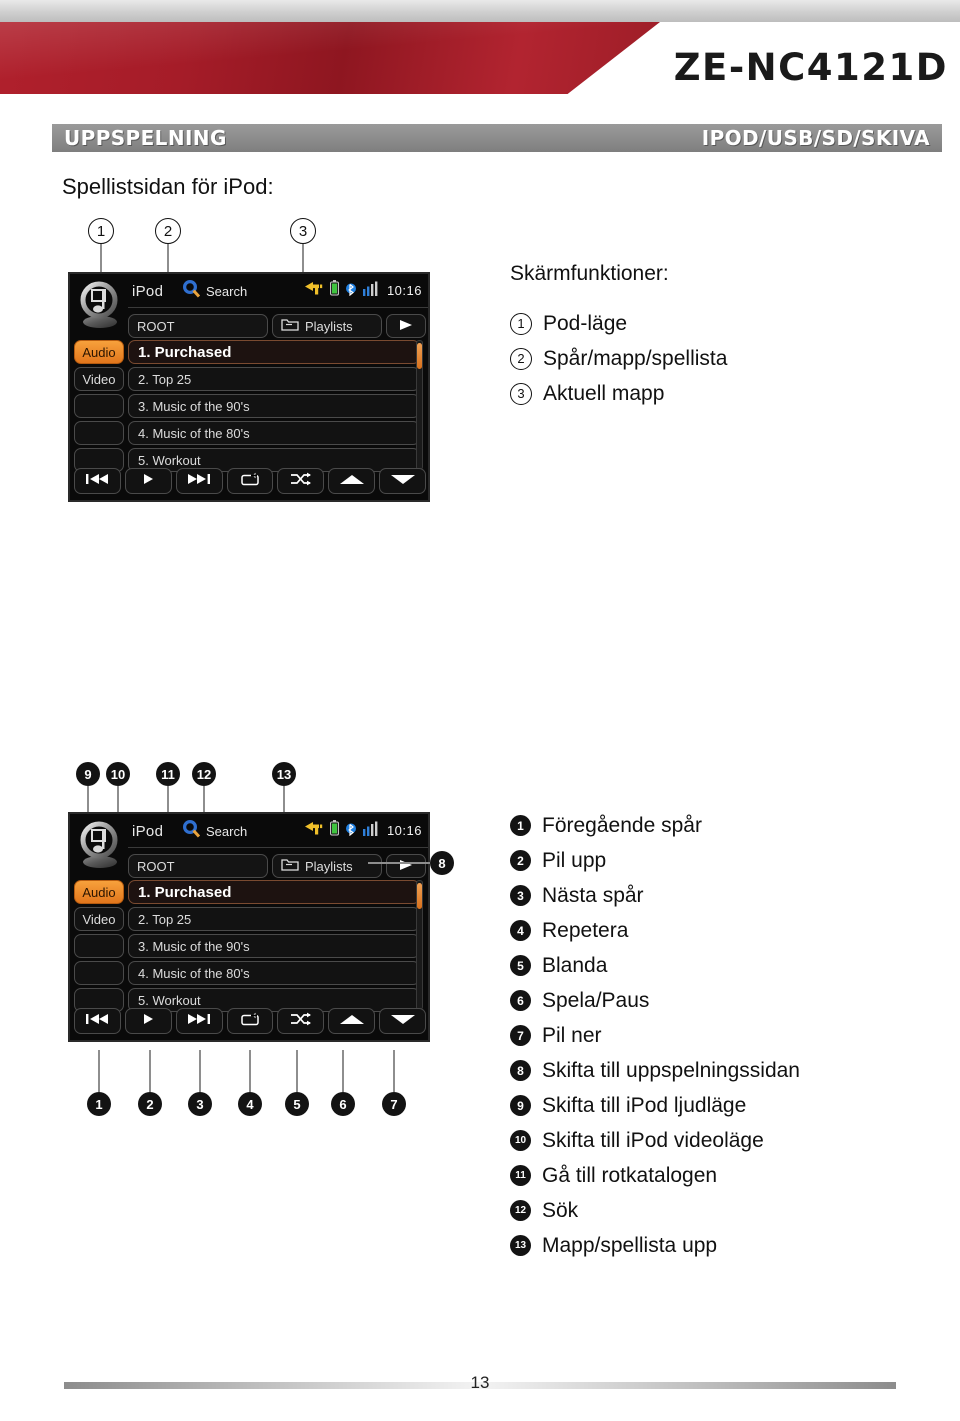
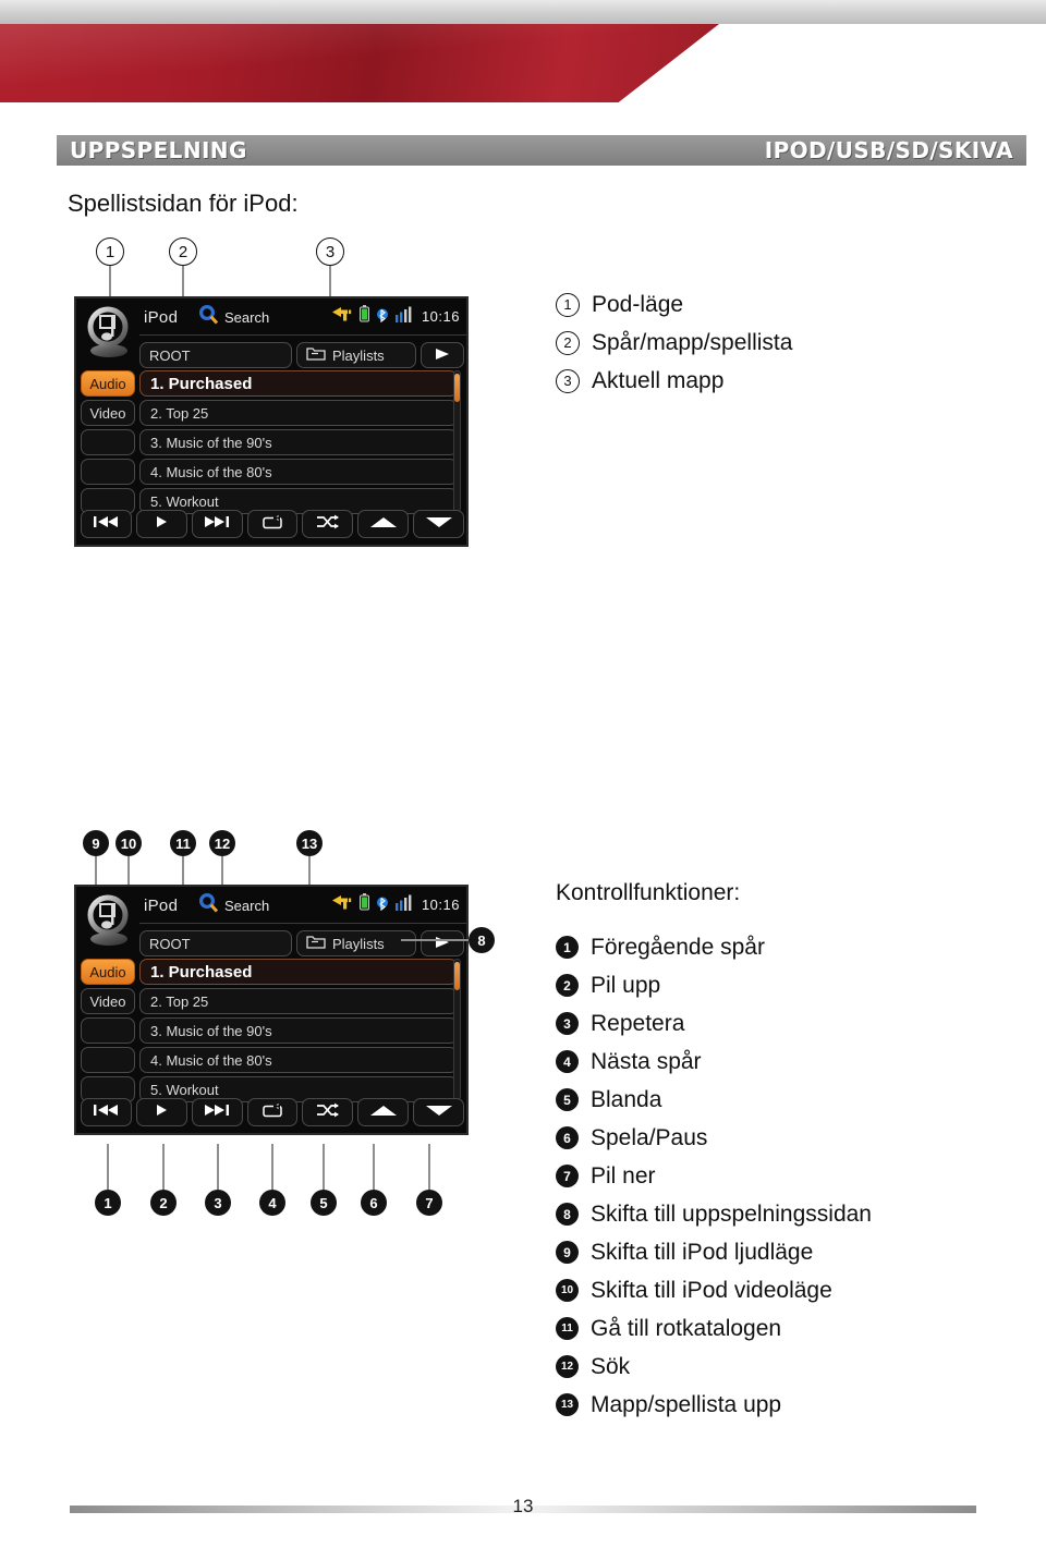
- ZE-NC4121D
  UPPSPELNING
  IPOD/USB/SD/SKIVA
  Spellistsidan för iPod:
  1
  2
  3
  iPod
  Search
  10:16
  ROOT
  Playlists
  Audio
  Video
  1. Purchased
  2. Top 25
  3. Music of the 90's
  4. Music of the 80's
  5. Workout
- Skärmfunktioner:
  1
  Pod-läge
  2
  Spår/mapp/spellista
  3
  Aktuell mapp
  9
  10
  11
  12
  13
  iPod
  Search
  10:16
  ROOT
  Playlists
  Audio
  Video
  1. Purchased
  2. Top 25
  3. Music of the 90's
  4. Music of the 80's
  5. Workout
  8
  1
  2
  3
  4
  5
  6
  7
+ Kontrollfunktioner:
  1
  Föregående spår
  2
  Pil upp
  3
- Nästa spår
+ Repetera
  4
- Repetera
+ Nästa spår
  5
  Blanda
  6
  Spela/Paus
  7
  Pil ner
  8
  Skifta till uppspelningssidan
  9
  Skifta till iPod ljudläge
  10
  Skifta till iPod videoläge
  11
  Gå till rotkatalogen
  12
  Sök
  13
  Mapp/spellista upp
  13
